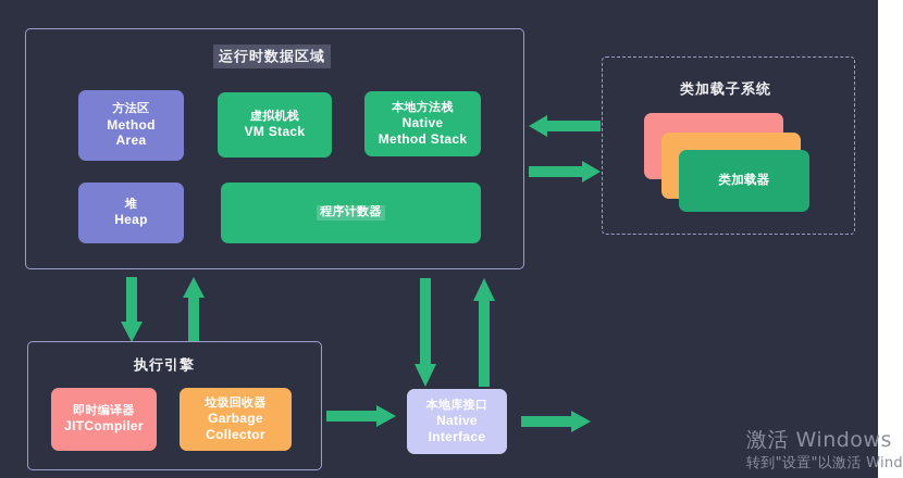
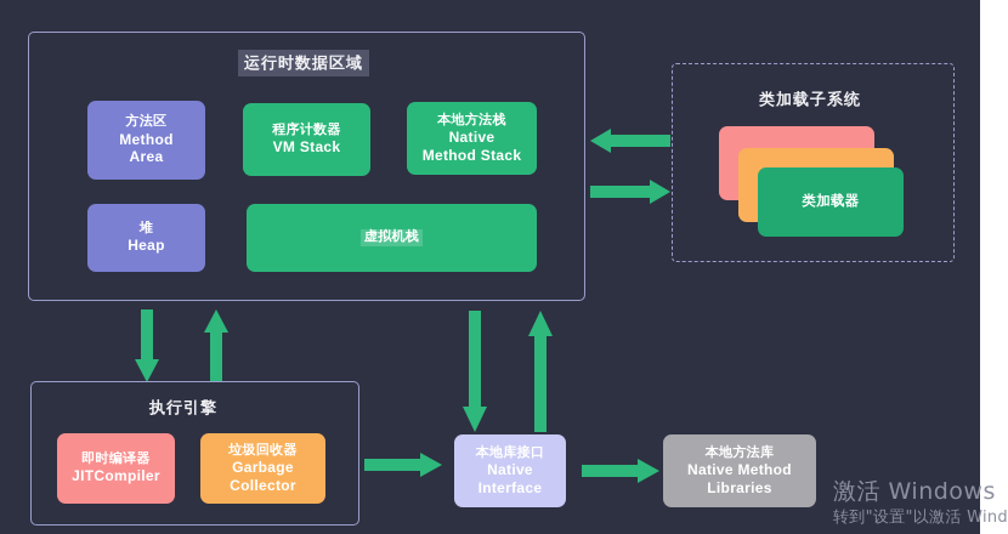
  运行时数据区域
  方法区
  Method
  Area
- 虚拟机栈
+ 程序计数器
  VM Stack
  本地方法栈
  Native
  Method Stack
  堆
  Heap
- 程序计数器
+ 虚拟机栈
  类加载子系统
  类加载器
  执行引擎
  即时编译器
  JITCompiler
  垃圾回收器
  Garbage
  Collector
  本地库接口
  Native
  Interface
+ 本地方法库
+ Native Method
+ Libraries
  激活 Windows
  转到"设置"以激活 Wind
